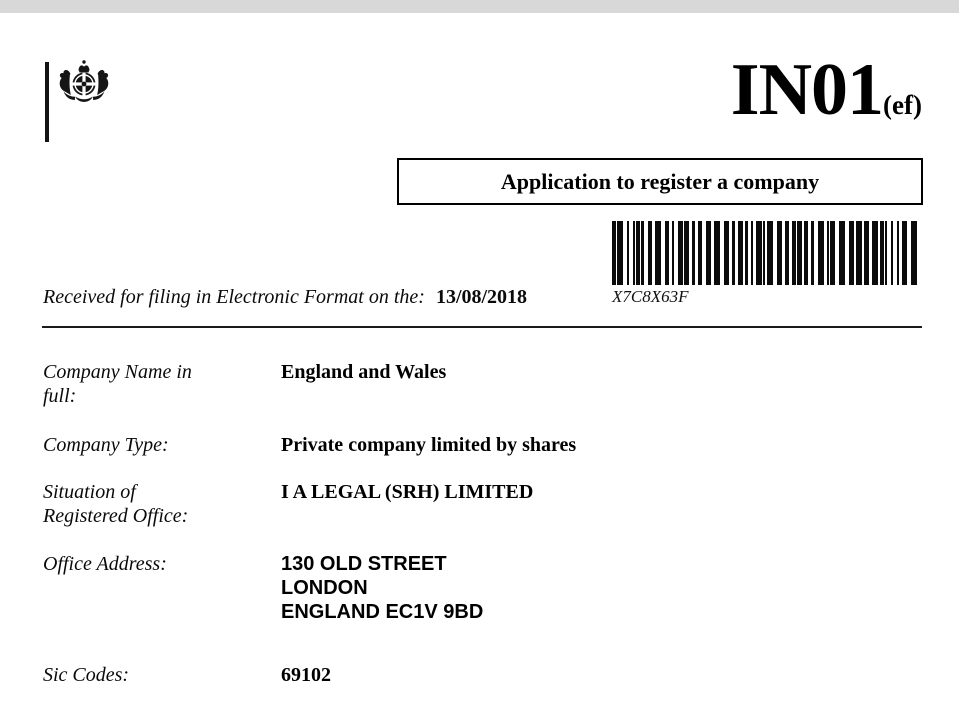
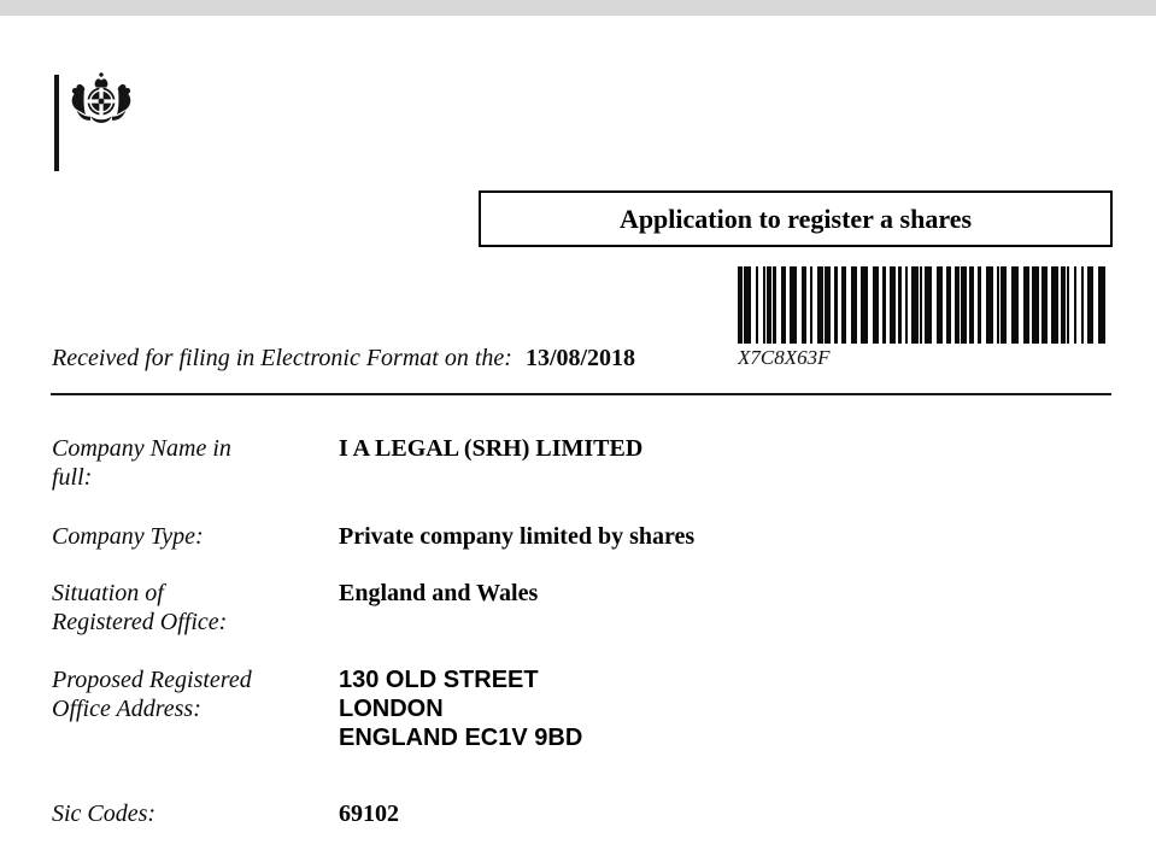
- IN01(ef)
- Application to register a company
+ Application to register a shares
  X7C8X63F
  Received for filing in Electronic Format on the: 13/08/2018
  Company Name in
  full:
- England and Wales
+ I A LEGAL (SRH) LIMITED
  Company Type:
  Private company limited by shares
  Situation of
  Registered Office:
- I A LEGAL (SRH) LIMITED
+ England and Wales
+ Proposed Registered
  Office Address:
  130 OLD STREET
  LONDON
  ENGLAND EC1V 9BD
  Sic Codes:
  69102
